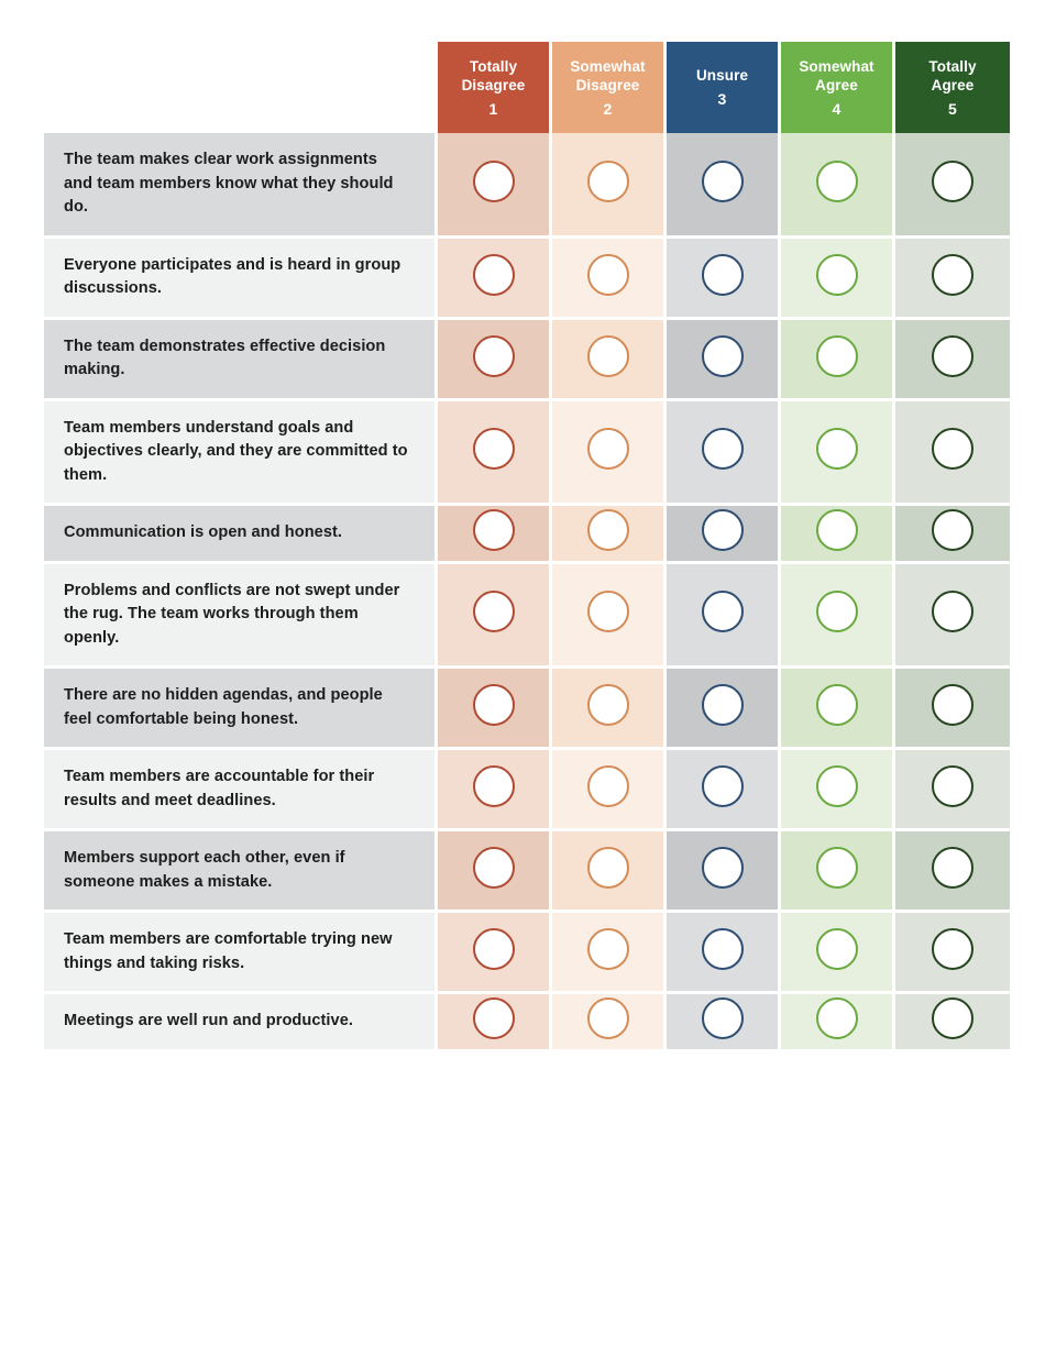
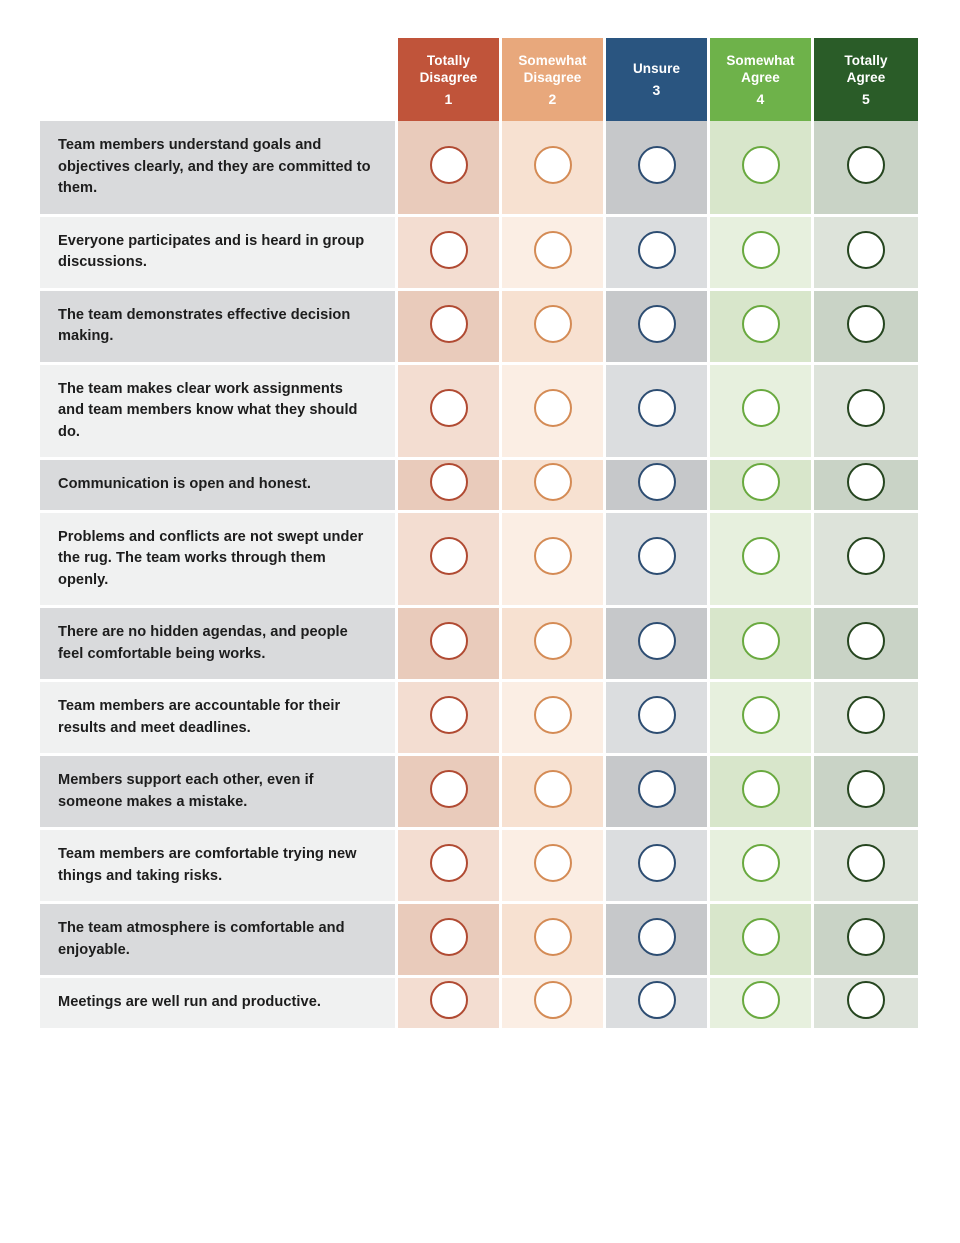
  	TotallyDisagree1	SomewhatDisagree2	Unsure3	SomewhatAgree4	TotallyAgree5
- The team makes clear work assignments and team members know what they should do.
+ Team members understand goals and objectives clearly, and they are committed to them.
  Everyone participates and is heard in group discussions.
  The team demonstrates effective decision making.
- Team members understand goals and objectives clearly, and they are committed to them.
+ The team makes clear work assignments and team members know what they should do.
  Communication is open and honest.
  Problems and conflicts are not swept under the rug. The team works through them openly.
- There are no hidden agendas, and people feel comfortable being honest.
+ There are no hidden agendas, and people feel comfortable being works.
  Team members are accountable for their results and meet deadlines.
  Members support each other, even if someone makes a mistake.
  Team members are comfortable trying new things and taking risks.
+ The team atmosphere is comfortable and enjoyable.
  Meetings are well run and productive.
